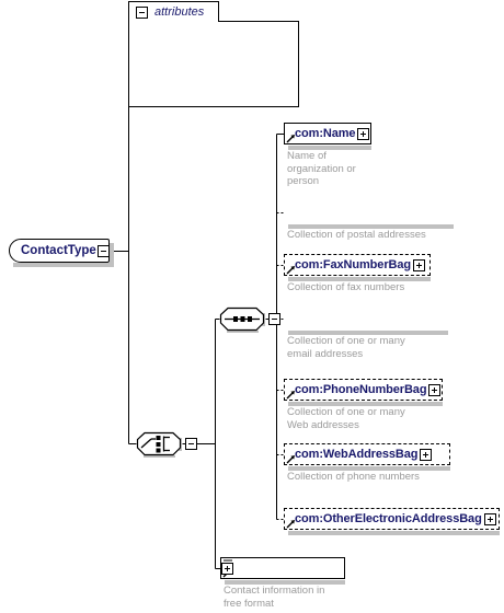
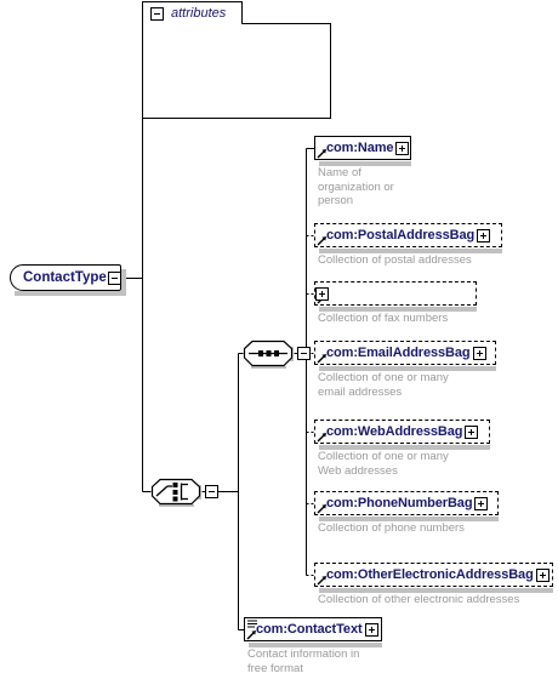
  attributes
  ContactType
  com:Name
  Name of
  organization or
  person
+ com:PostalAddressBag
  Collection of postal addresses
- com:FaxNumberBag
  Collection of fax numbers
+ com:EmailAddressBag
  Collection of one or many
  email addresses
- com:PhoneNumberBag
+ com:WebAddressBag
  Collection of one or many
  Web addresses
- com:WebAddressBag
+ com:PhoneNumberBag
  Collection of phone numbers
  com:OtherElectronicAddressBag
+ Collection of other electronic addresses
+ com:ContactText
  Contact information in
  free format
